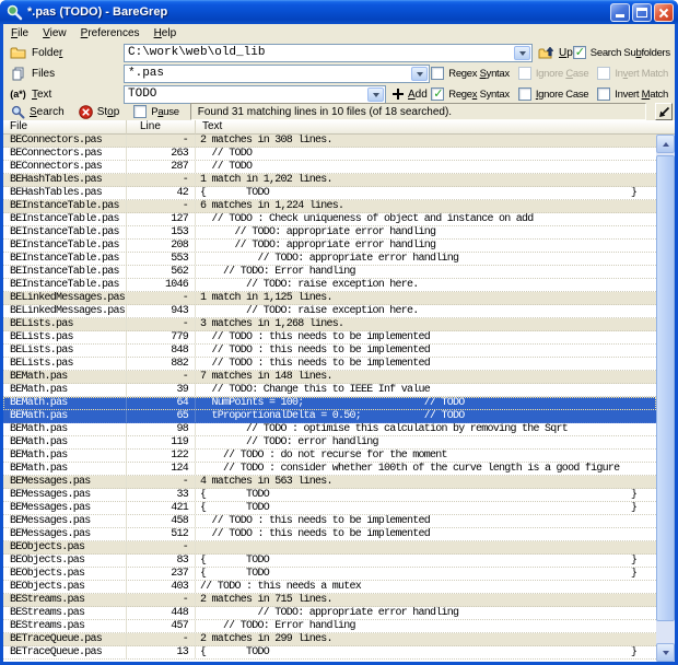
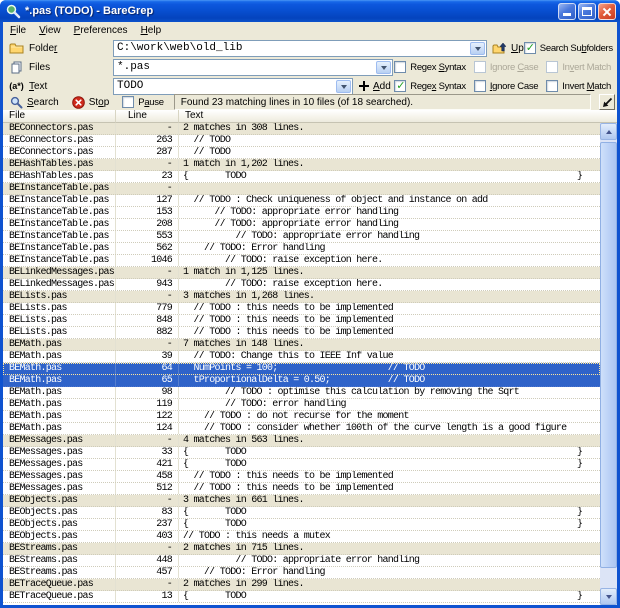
  *.pas (TODO) - BareGrep
  File
  View
  Preferences
  Help
  Folder
  C:\work\web\old_lib
  Up
  Search Subfolders
  Files
  *.pas
  Regex Syntax
  Ignore Case
  Invert Match
  (a*)
  Text
  TODO
  Add
  Regex Syntax
  Ignore Case
  Invert Match
  Search
  Stop
  Pause
- Found 31 matching lines in 10 files (of 18 searched).
+ Found 23 matching lines in 10 files (of 18 searched).
  File
  Line
  Text
  BEConnectors.pas
  -
  2 matches in 308 lines.
  BEConnectors.pas
  263
  // TODO
  BEConnectors.pas
  287
  // TODO
  BEHashTables.pas
  -
  1 match in 1,202 lines.
  BEHashTables.pas
- 42
+ 23
  { TODO }
  BEInstanceTable.pas
  -
- 6 matches in 1,224 lines.
  BEInstanceTable.pas
  127
  // TODO : Check uniqueness of object and instance on add
  BEInstanceTable.pas
  153
  // TODO: appropriate error handling
  BEInstanceTable.pas
  208
  // TODO: appropriate error handling
  BEInstanceTable.pas
  553
  // TODO: appropriate error handling
  BEInstanceTable.pas
  562
  // TODO: Error handling
  BEInstanceTable.pas
  1046
  // TODO: raise exception here.
  BELinkedMessages.pas
  -
  1 match in 1,125 lines.
  BELinkedMessages.pas
  943
  // TODO: raise exception here.
  BELists.pas
  -
  3 matches in 1,268 lines.
  BELists.pas
  779
  // TODO : this needs to be implemented
  BELists.pas
  848
  // TODO : this needs to be implemented
  BELists.pas
  882
  // TODO : this needs to be implemented
  BEMath.pas
  -
  7 matches in 148 lines.
  BEMath.pas
  39
  // TODO: Change this to IEEE Inf value
  BEMath.pas
  64
  NumPoints = 100; // TODO
  BEMath.pas
  65
  tProportionalDelta = 0.50; // TODO
  BEMath.pas
  98
  // TODO : optimise this calculation by removing the Sqrt
  BEMath.pas
  119
  // TODO: error handling
  BEMath.pas
  122
  // TODO : do not recurse for the moment
  BEMath.pas
  124
  // TODO : consider whether 100th of the curve length is a good figure
  BEMessages.pas
  -
  4 matches in 563 lines.
  BEMessages.pas
  33
  { TODO }
  BEMessages.pas
  421
  { TODO }
  BEMessages.pas
  458
  // TODO : this needs to be implemented
  BEMessages.pas
  512
  // TODO : this needs to be implemented
  BEObjects.pas
  -
+ 3 matches in 661 lines.
  BEObjects.pas
  83
  { TODO }
  BEObjects.pas
  237
  { TODO }
  BEObjects.pas
  403
  // TODO : this needs a mutex
  BEStreams.pas
  -
  2 matches in 715 lines.
  BEStreams.pas
  448
  // TODO: appropriate error handling
  BEStreams.pas
  457
  // TODO: Error handling
  BETraceQueue.pas
  -
  2 matches in 299 lines.
  BETraceQueue.pas
  13
  { TODO }
